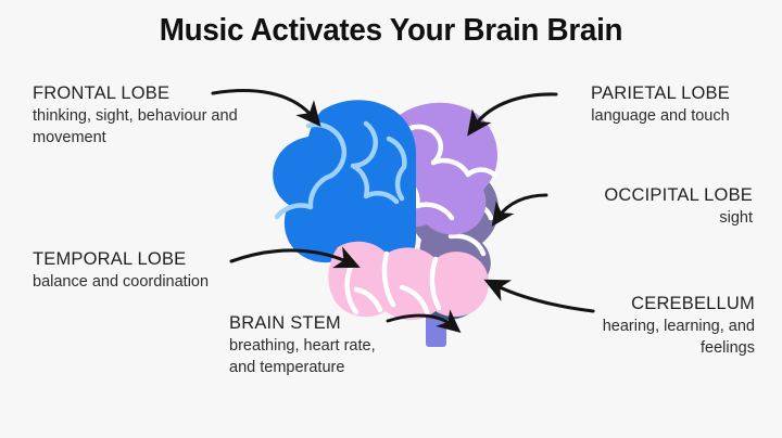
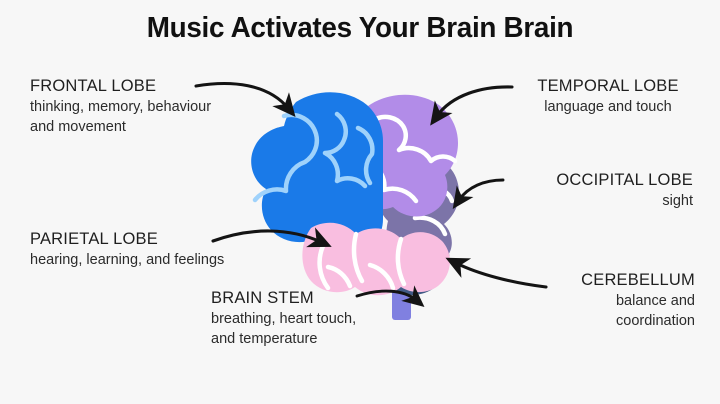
  Music Activates Your Brain Brain
  FRONTAL LOBE
- thinking, sight, behaviour and movement
+ thinking, memory, behaviour and movement
- TEMPORAL LOBE
+ PARIETAL LOBE
- balance and coordination
+ hearing, learning, and feelings
  BRAIN STEM
- breathing, heart rate, and temperature
+ breathing, heart touch, and temperature
- PARIETAL LOBE
+ TEMPORAL LOBE
  language and touch
  OCCIPITAL LOBE
  sight
  CEREBELLUM
- hearing, learning, and feelings
+ balance and coordination
